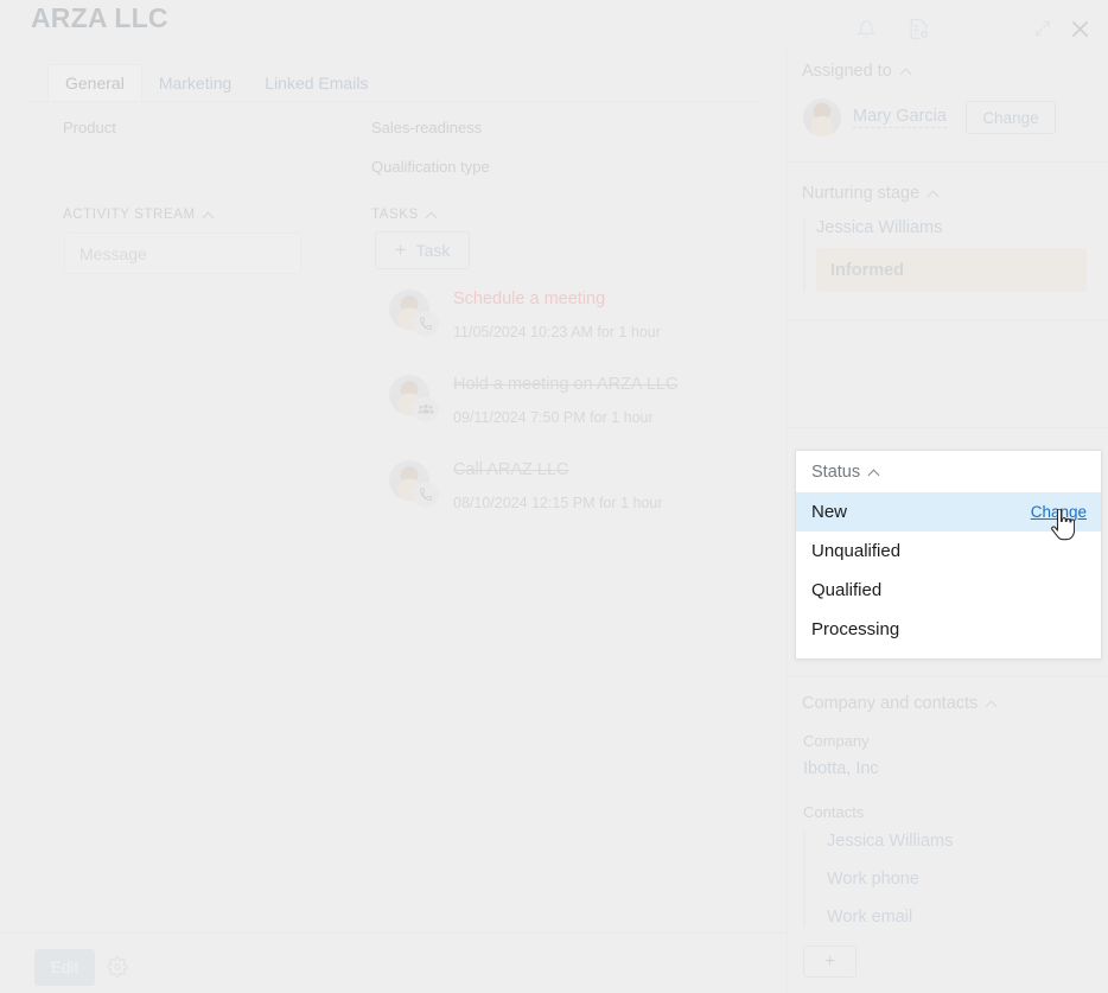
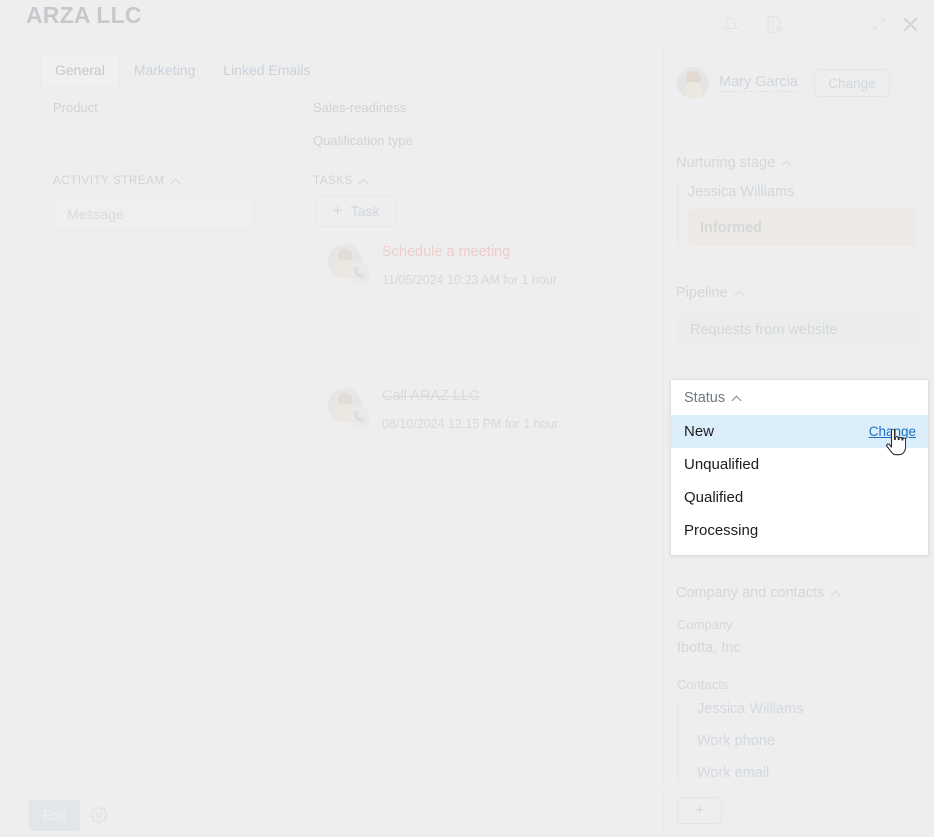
  ARZA LLC
  General
  Marketing
  Linked Emails
  Product
  Sales-readiness
  Qualification type
  ACTIVITY STREAM
  TASKS
  +
  Task
  Schedule a meeting
  11/05/2024 10:23 AM for 1 hour
- 09/11/2024 7:50 PM for 1 hour
  08/10/2024 12:15 PM for 1 hour
- Assigned to
  Mary Garcia
  Change
  Nurturing stage
  Jessica Williams
  Informed
+ Pipeline
  Company and contacts
  Company
  Ibotta, Inc
  Contacts
  Jessica Williams
  Work phone
  Work email
  +
  Status
  New
  Change
  Unqualified
  Qualified
  Processing
